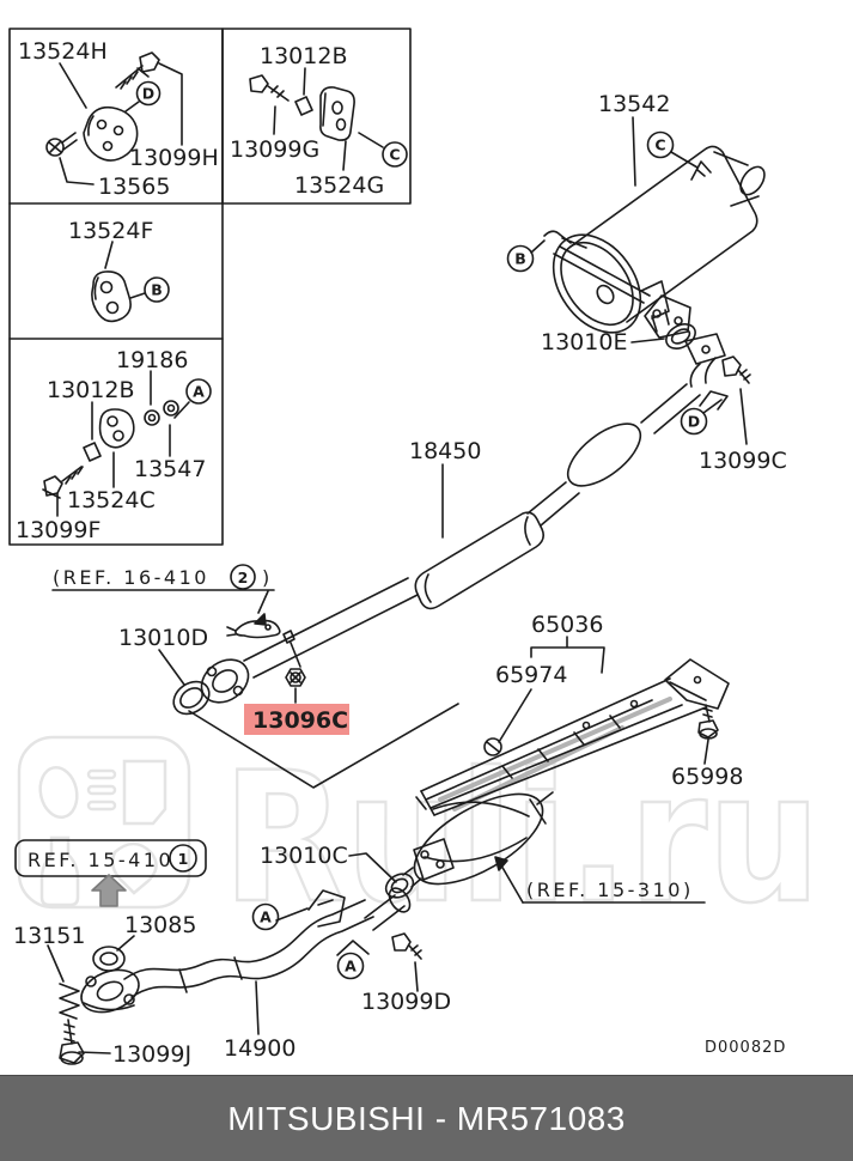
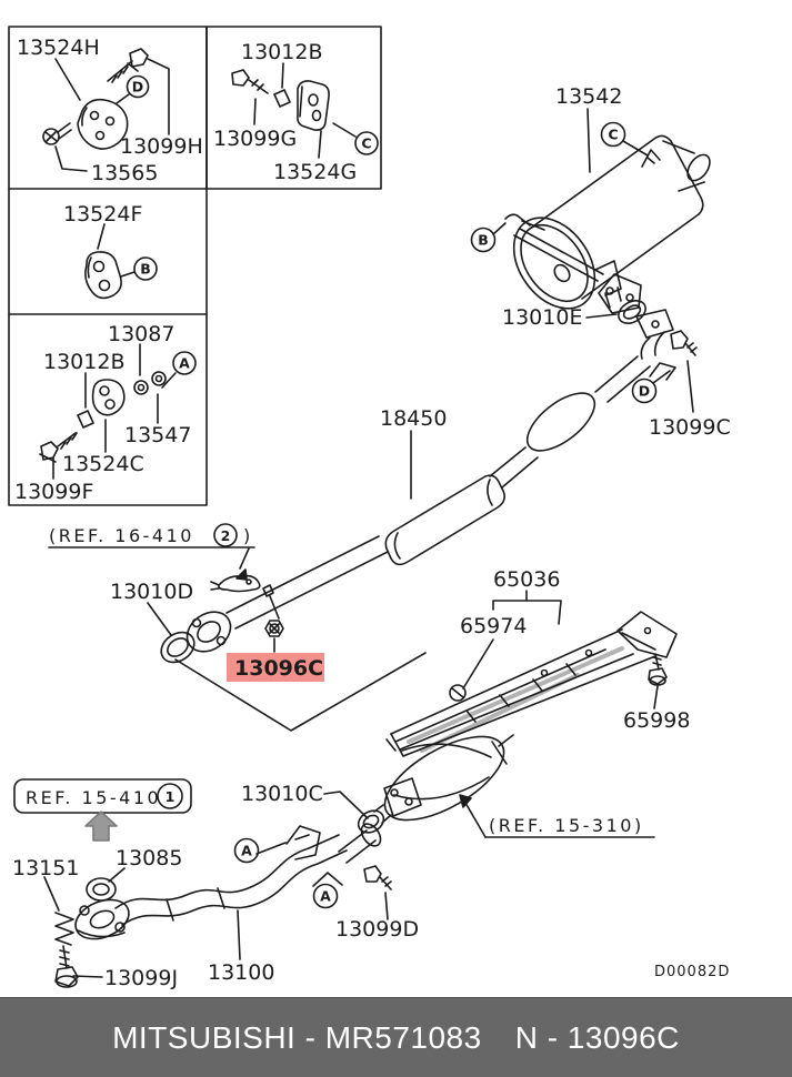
- Ruli.ru
  13524H
  13099H
  13565
  13012B
  13099G
  13524G
  13524F
- 19186
+ 13087
  13012B
  13547
  13524C
  13099F
  13542
  13010E
  13099C
  18450
  13010D
  65036
  65974
  65998
  13010C
  13151
  13085
  13099J
- 14900
+ 13100
  13099D
  13096C
  D00082D
  (REF. 16-410
  2
  )
  REF. 15-410
  1
  (REF. 15-310)
  D
  C
  B
  A
  C
  B
  D
  A
  A
  MITSUBISHI - MR571083
+ N - 13096C
